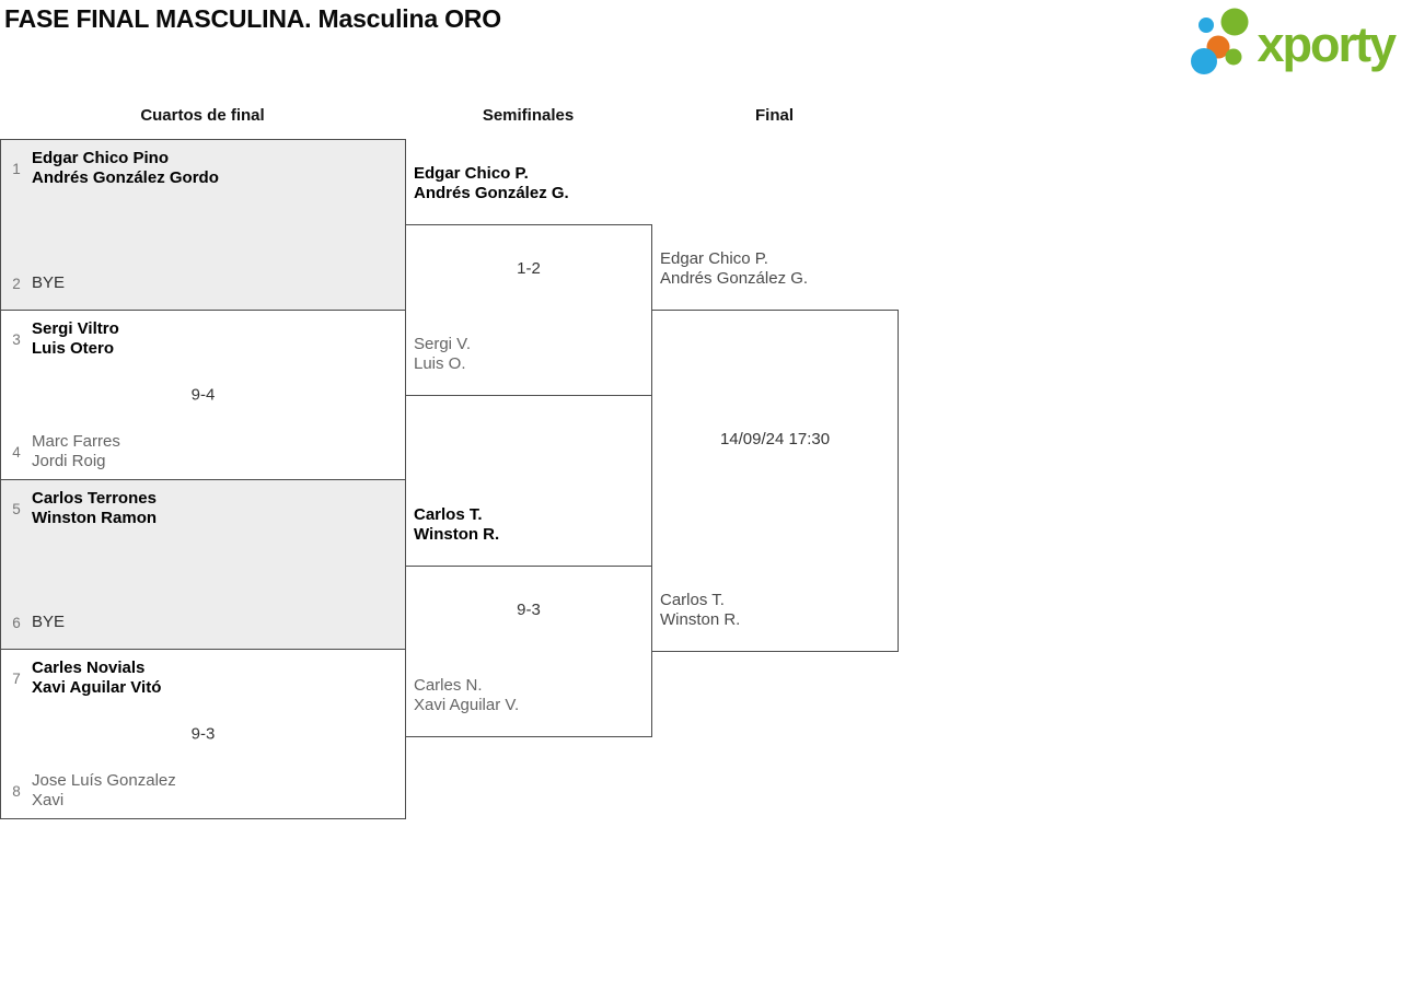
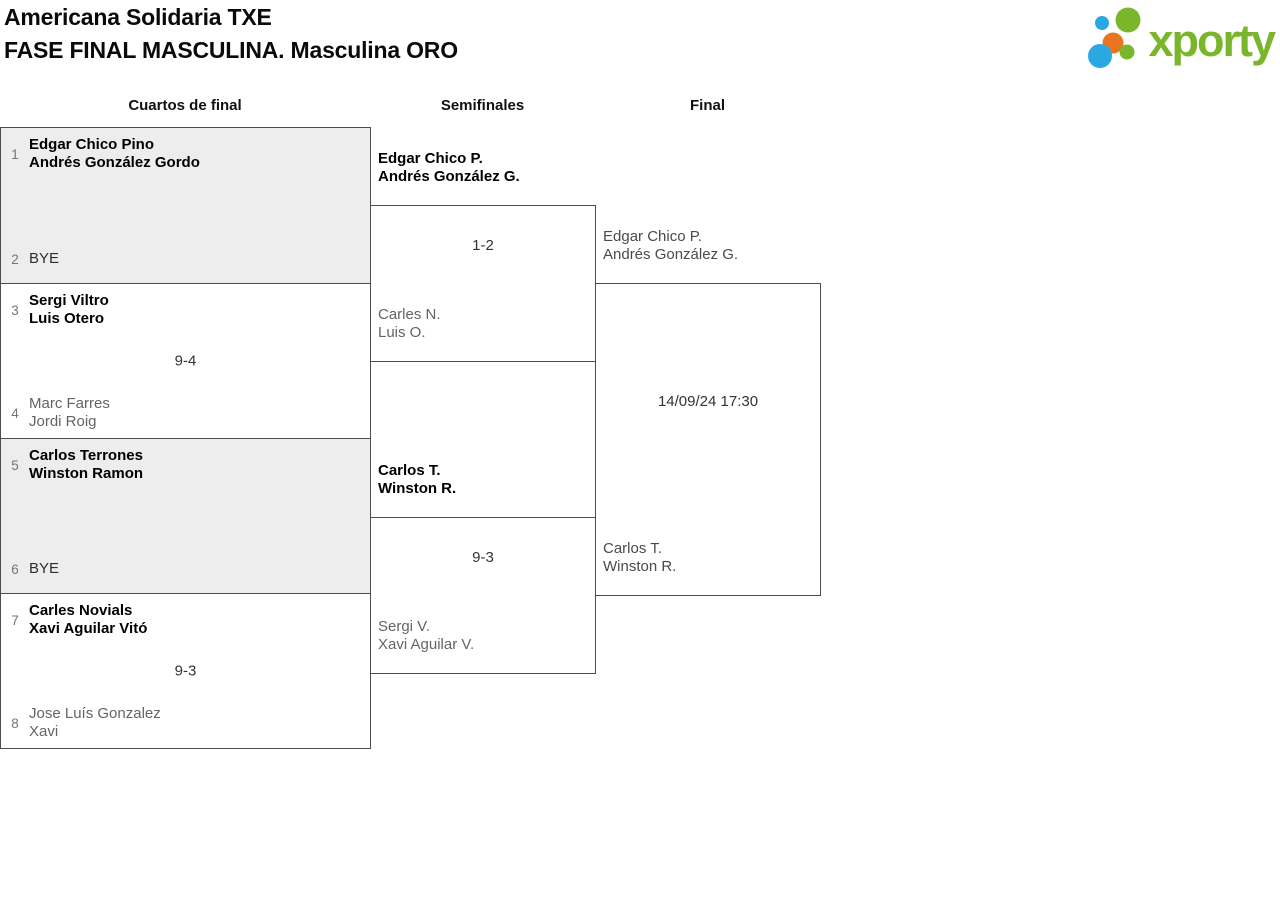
+ Americana Solidaria TXE
  FASE FINAL MASCULINA. Masculina ORO
  xporty
  Cuartos de final
  Semifinales
  Final
  1
  Edgar Chico Pino
  Andrés González Gordo
  2
  BYE
  3
  Sergi Viltro
  Luis Otero
  9-4
  4
  Marc Farres
  Jordi Roig
  5
  Carlos Terrones
  Winston Ramon
  6
  BYE
  7
  Carles Novials
  Xavi Aguilar Vitó
  9-3
  8
  Jose Luís Gonzalez
  Xavi
  Edgar Chico P.
  Andrés González G.
  1-2
- Sergi V.
+ Carles N.
  Luis O.
  Carlos T.
  Winston R.
  9-3
- Carles N.
+ Sergi V.
  Xavi Aguilar V.
  Edgar Chico P.
  Andrés González G.
  14/09/24 17:30
  Carlos T.
  Winston R.
